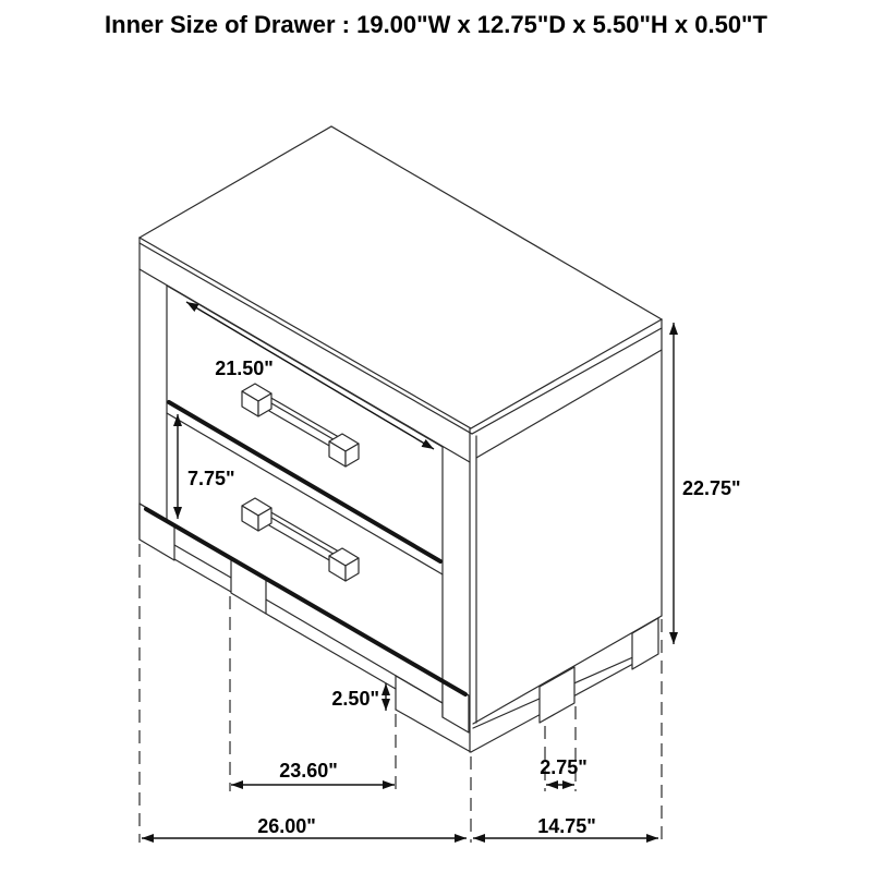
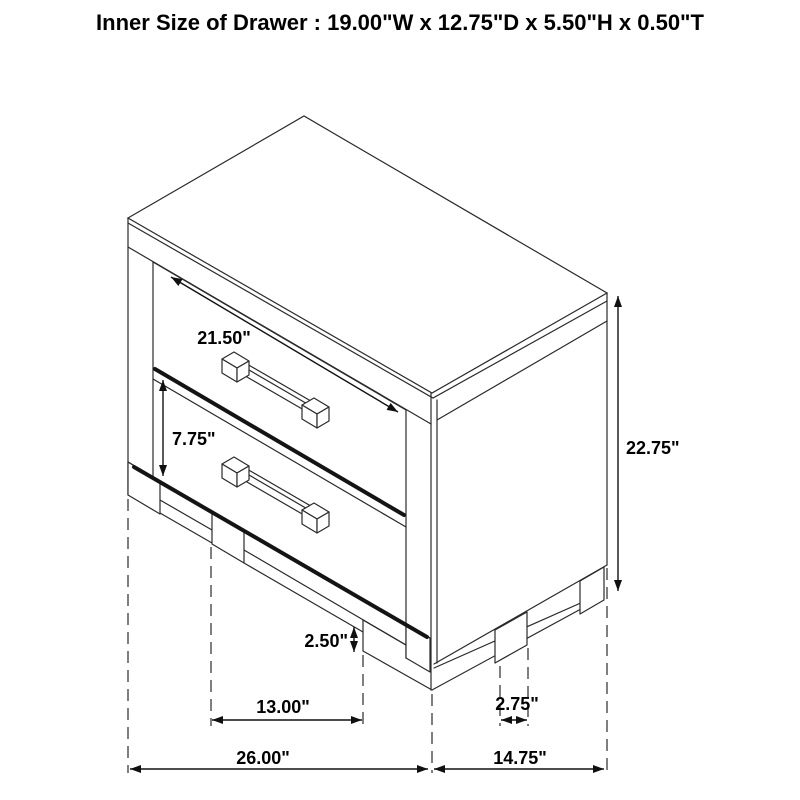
  Inner Size of Drawer : 19.00"W x 12.75"D x 5.50"H x 0.50"T
  21.50"
  7.75"
  22.75"
  2.50"
- 23.60"
+ 13.00"
  2.75"
  26.00"
  14.75"
